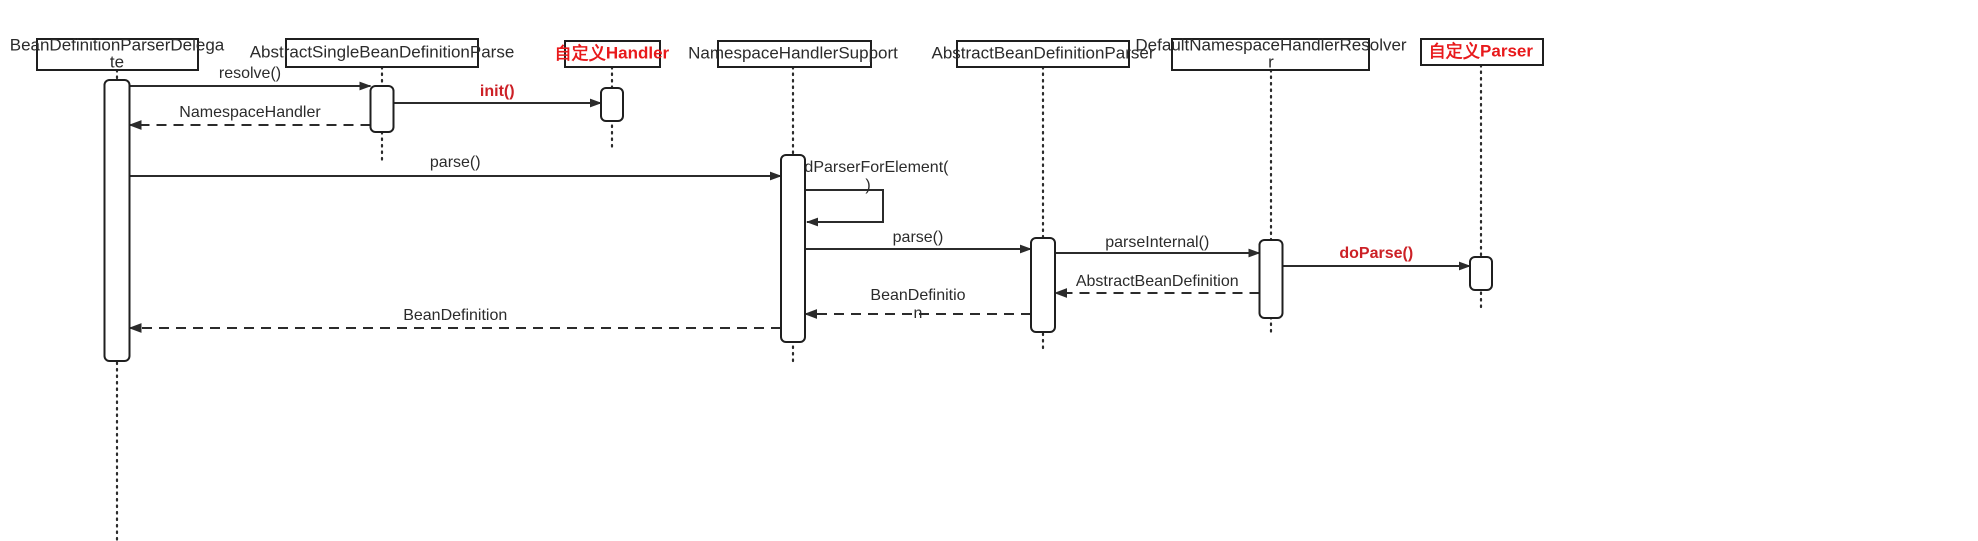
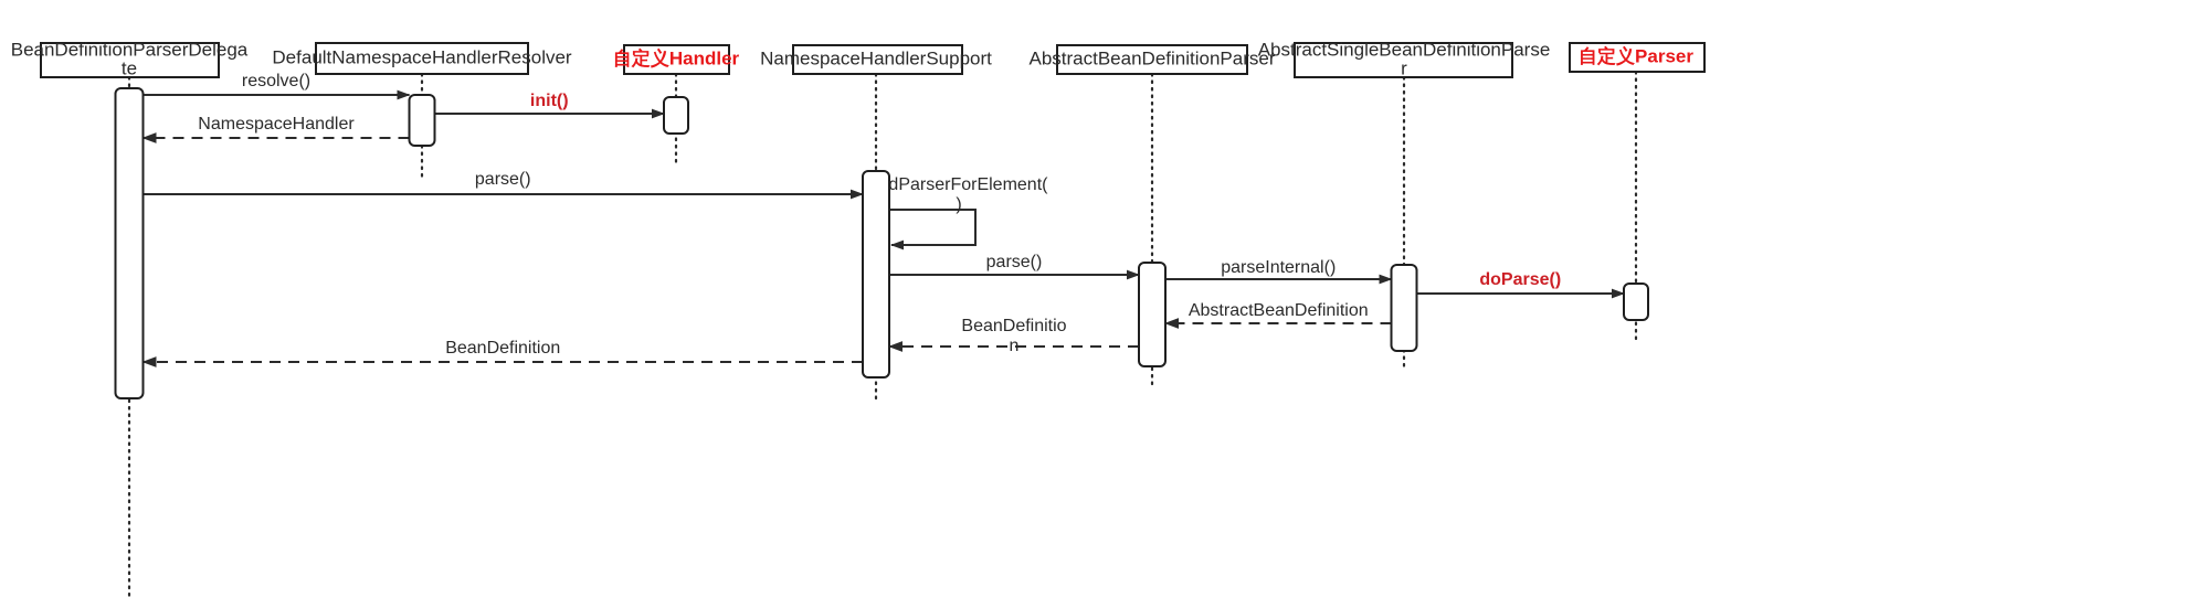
  resolve()
  init()
  NamespaceHandler
  parse()
  dParserForElement(
  )
  parse()
  parseInternal()
  doParse()
  AbstractBeanDefinition
  BeanDefinitio
  n
  BeanDefinition
  BeanDefinitionParserDelega
  te
- AbstractSingleBeanDefinitionParse
+ DefaultNamespaceHandlerResolver
  自定义Handler
  NamespaceHandlerSupport
  AbstractBeanDefinitionParser
- DefaultNamespaceHandlerResolver
+ AbstractSingleBeanDefinitionParse
  r
  自定义Parser
